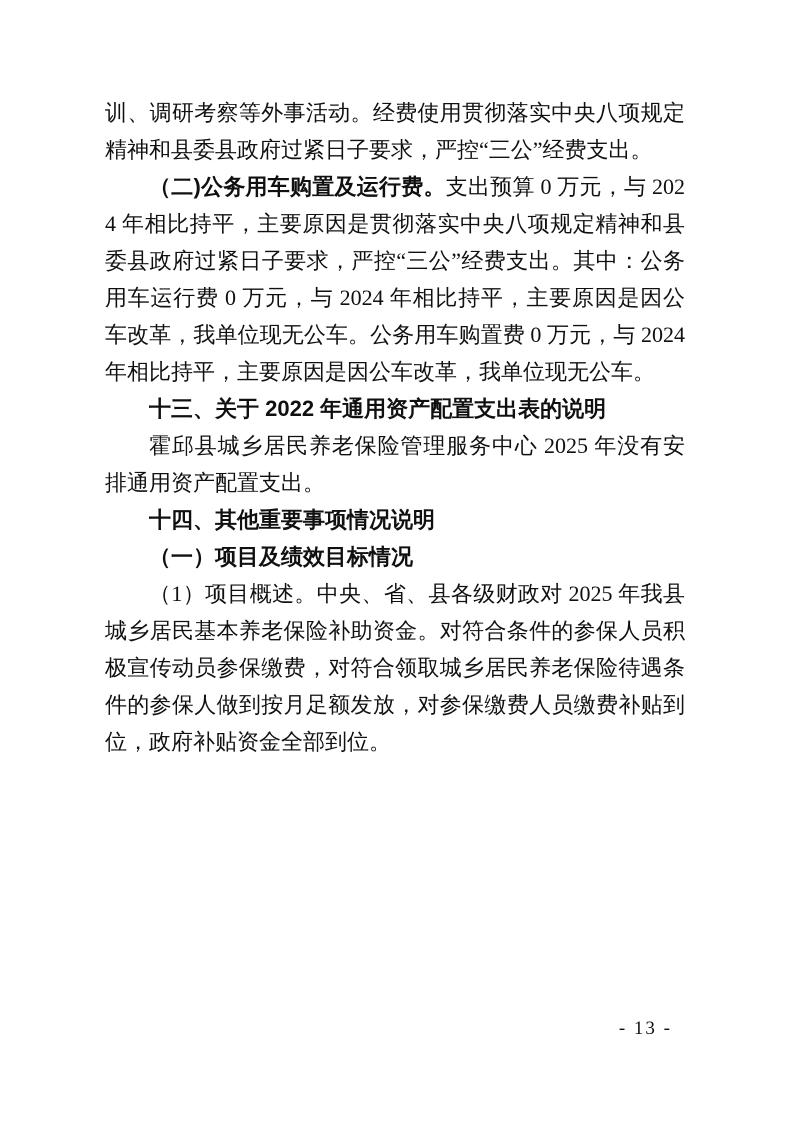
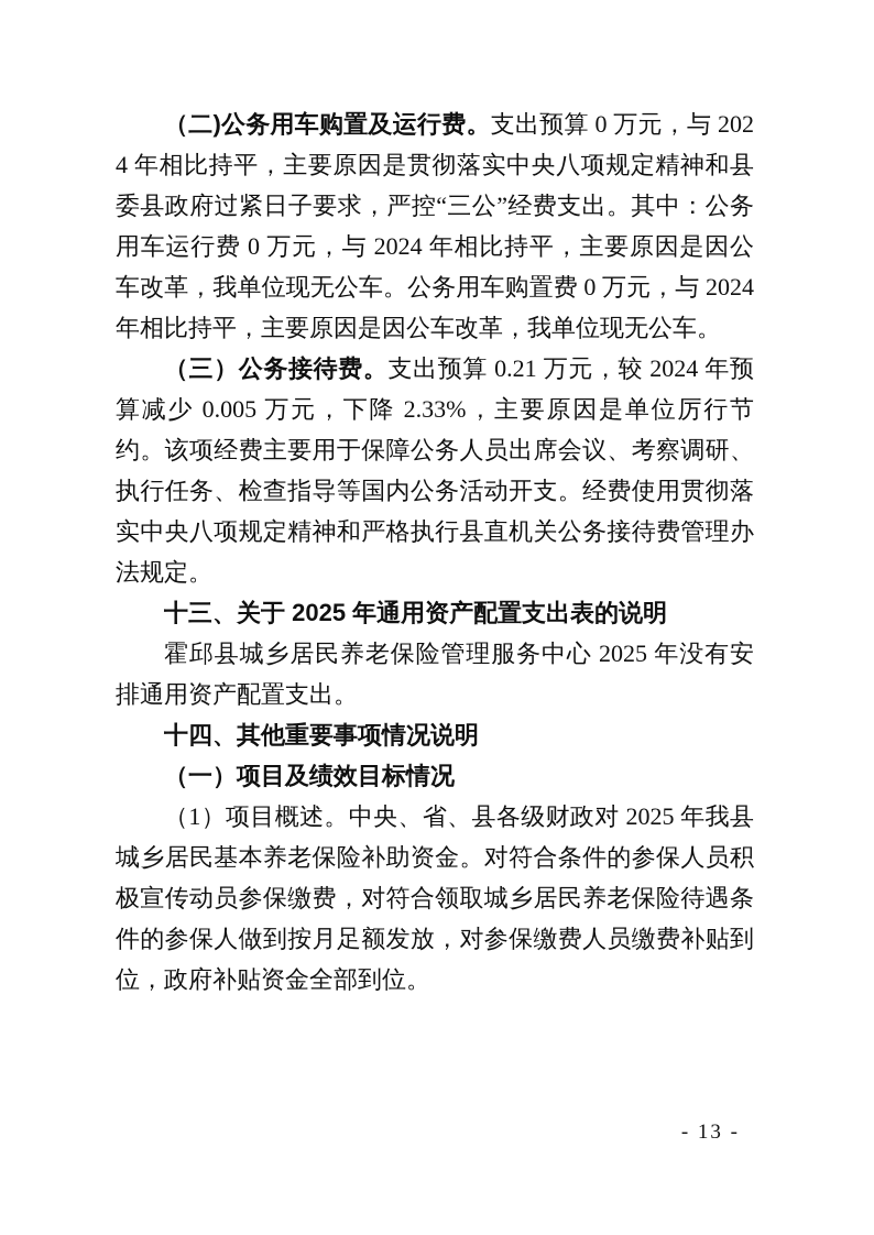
- 训、调研考察等外事活动。经费使用贯彻落实中央八项规定精神和县委县政府过紧日子要求，严控“三公”经费支出。
  （二)公务用车购置及运行费。支出预算 0 万元，与 2024 年相比持平，主要原因是贯彻落实中央八项规定精神和县委县政府过紧日子要求，严控“三公”经费支出。其中：公务用车运行费 0 万元，与 2024 年相比持平，主要原因是因公车改革，我单位现无公车。公务用车购置费 0 万元，与 2024 年相比持平，主要原因是因公车改革，我单位现无公车。
+ （三）公务接待费。支出预算 0.21 万元，较 2024 年预算减少 0.005 万元，下降 2.33%，主要原因是单位厉行节约。该项经费主要用于保障公务人员出席会议、考察调研、执行任务、检查指导等国内公务活动开支。经费使用贯彻落实中央八项规定精神和严格执行县直机关公务接待费管理办法规定。
- 十三、关于 2022 年通用资产配置支出表的说明
+ 十三、关于 2025 年通用资产配置支出表的说明
  霍邱县城乡居民养老保险管理服务中心 2025 年没有安排通用资产配置支出。
  十四、其他重要事项情况说明
  （一）项目及绩效目标情况
  （1）项目概述。中央、省、县各级财政对 2025 年我县城乡居民基本养老保险补助资金。对符合条件的参保人员积极宣传动员参保缴费，对符合领取城乡居民养老保险待遇条件的参保人做到按月足额发放，对参保缴费人员缴费补贴到位，政府补贴资金全部到位。
  - 13 -
